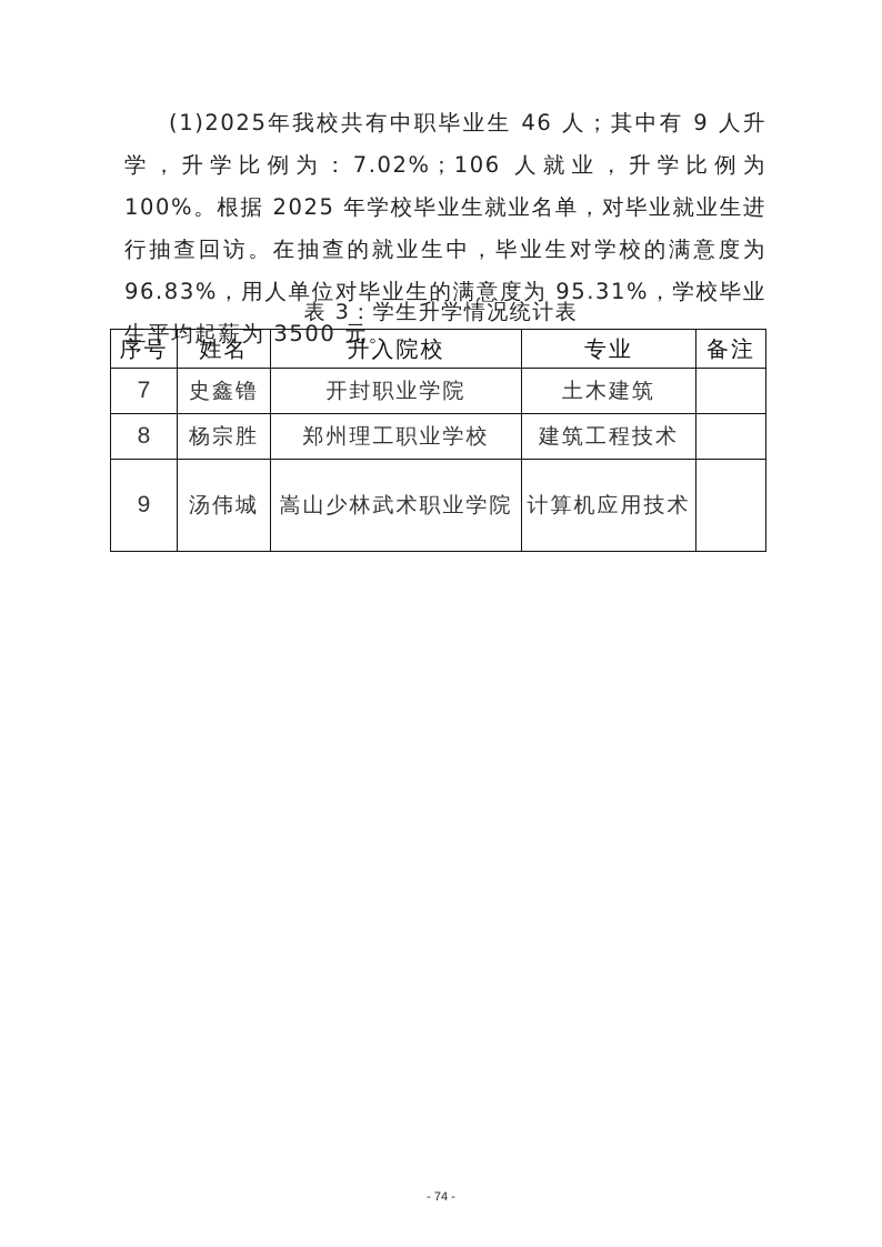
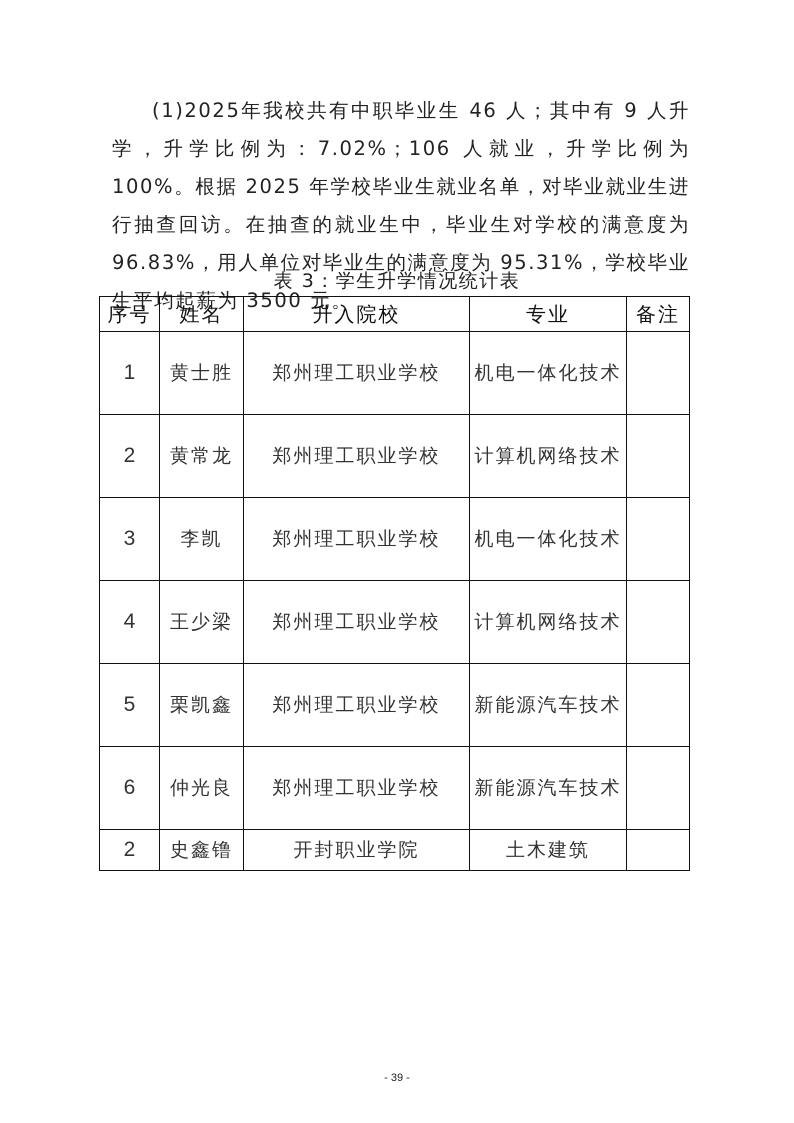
  (1)2025年我校共有中职毕业生 46 人；其中有 9 人升学，升学比例为：7.02%；106 人就业，升学比例为 100%。根据 2025 年学校毕业生就业名单，对毕业就业生进行抽查回访。在抽查的就业生中，毕业生对学校的满意度为 96.83%，用人单位对毕业生的满意度为 95.31%，学校毕业生平均起薪为 3500 元。
  表 3：学生升学情况统计表
  序号	姓名	升入院校	专业	备注
+ 1	黄士胜	郑州理工职业学校	机电一体化技术
+ 2	黄常龙	郑州理工职业学校	计算机网络技术
+ 3	李凯	郑州理工职业学校	机电一体化技术
+ 4	王少梁	郑州理工职业学校	计算机网络技术
+ 5	栗凯鑫	郑州理工职业学校	新能源汽车技术
+ 6	仲光良	郑州理工职业学校	新能源汽车技术
- 7	史鑫镥	开封职业学院	土木建筑
+ 2	史鑫镥	开封职业学院	土木建筑
- 8	杨宗胜	郑州理工职业学校	建筑工程技术
- 9	汤伟城	嵩山少林武术职业学院	计算机应用技术
- - 74 -
+ - 39 -
